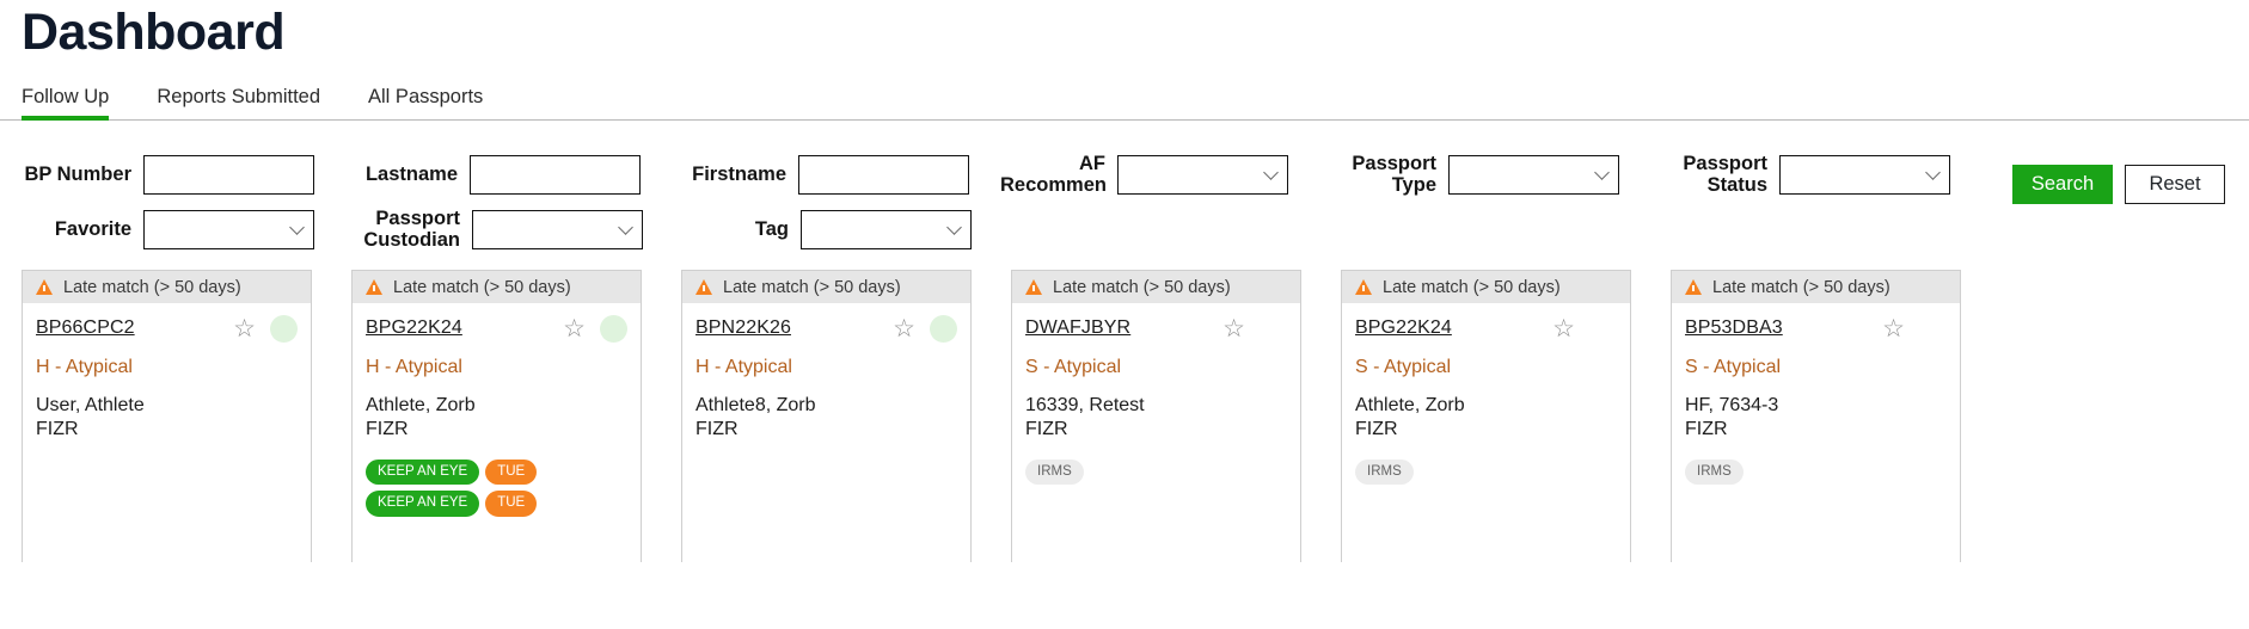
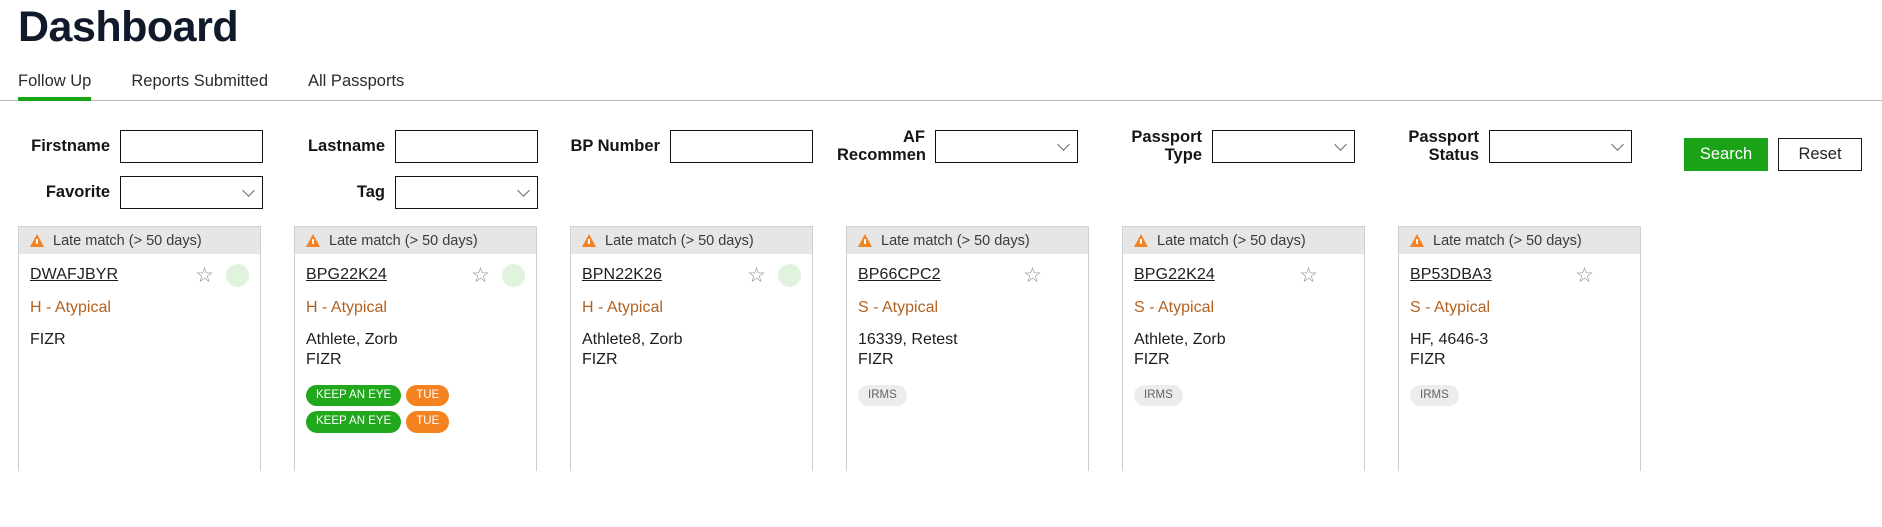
  Dashboard
  Follow Up
  Reports Submitted
  All Passports
- BP Number
+ Firstname
  Lastname
- Firstname
+ BP Number
  Passport Type
  Passport Status
  Favorite
- Passport Custodian
  Tag
  Search
  Reset
  Late match (> 50 days)
- BP66CPC2
+ DWAFJBYR
  ☆
  H - Atypical
- User, Athlete
  FIZR
  Late match (> 50 days)
  BPG22K24
  ☆
  H - Atypical
  Athlete, Zorb
  FIZR
  KEEP AN EYE
  TUE
  KEEP AN EYE
  TUE
  Late match (> 50 days)
  BPN22K26
  ☆
  H - Atypical
  Athlete8, Zorb
  FIZR
  Late match (> 50 days)
- DWAFJBYR
+ BP66CPC2
  ☆
  S - Atypical
  16339, Retest
  FIZR
  IRMS
  Late match (> 50 days)
  BPG22K24
  ☆
  S - Atypical
  Athlete, Zorb
  FIZR
  IRMS
  Late match (> 50 days)
  BP53DBA3
  ☆
  S - Atypical
- HF, 7634-3
+ HF, 4646-3
  FIZR
  IRMS
